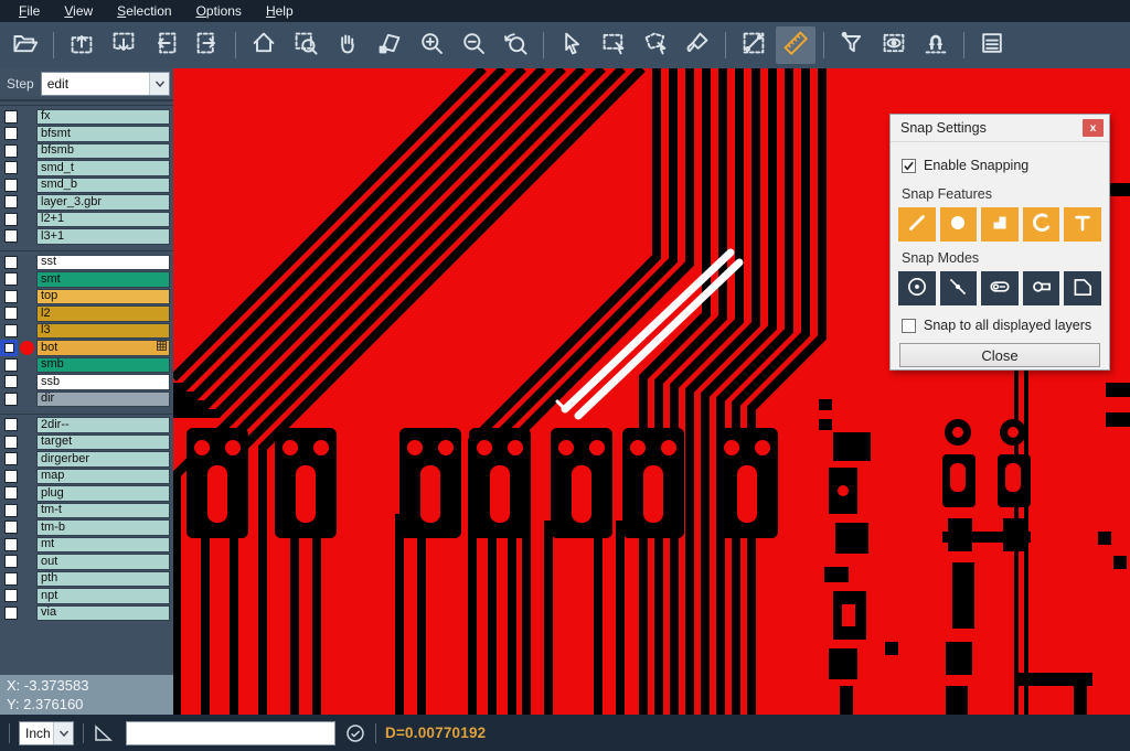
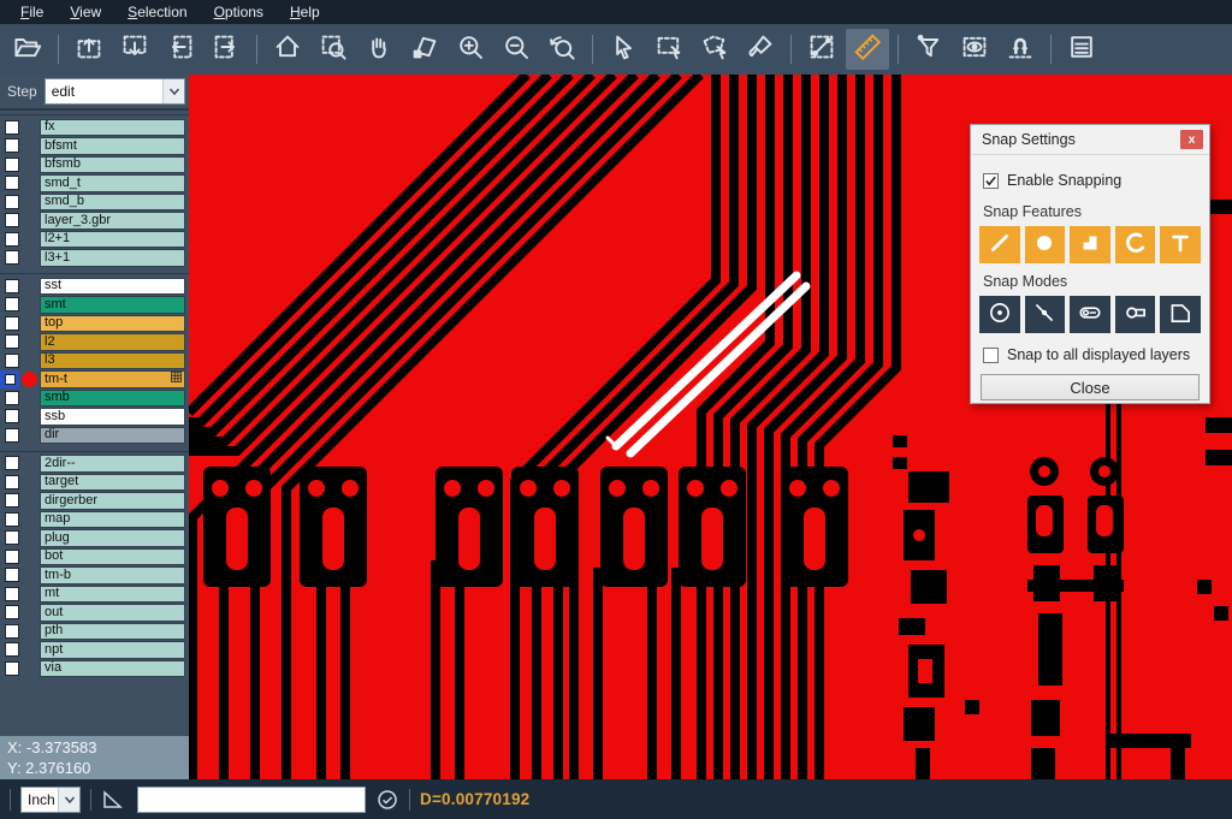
  File
  View
  Selection
  Options
  Help
  Step
  edit
  fx
  bfsmt
  bfsmb
  smd_t
  smd_b
  layer_3.gbr
  l2+1
  l3+1
  sst
  smt
  top
  l2
  l3
- bot
+ tm-t
  smb
  ssb
  dir
  2dir--
  target
  dirgerber
  map
  plug
- tm-t
+ bot
  tm-b
  mt
  out
  pth
  npt
  via
  X: -3.373583
  Y: 2.376160
  Inch
  D=0.00770192
  Snap Settings
  x
  Enable Snapping
  Snap Features
  Snap Modes
  Snap to all displayed layers
  Close
